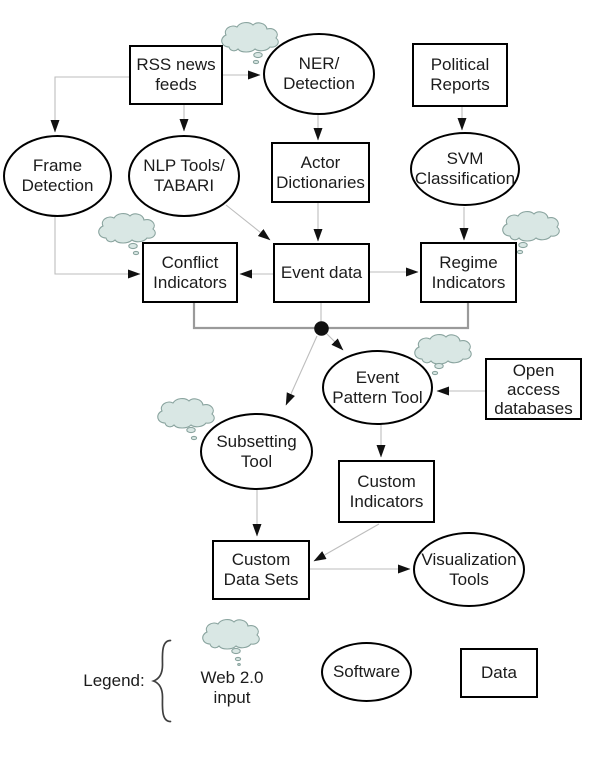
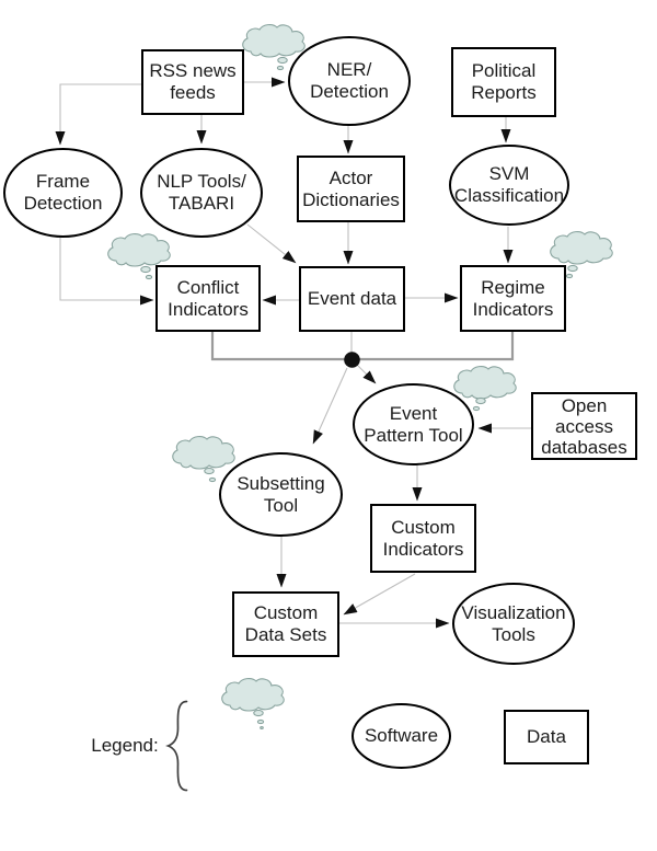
  RSS news
  feeds
  NER/
  Detection
  Political
  Reports
  Frame
  Detection
  NLP Tools/
  TABARI
  Actor
  Dictionaries
  SVM
  Classification
  Conflict
  Indicators
  Event data
  Regime
  Indicators
  Event
  Pattern Tool
  Open
  access
  databases
  Subsetting
  Tool
  Custom
  Indicators
  Custom
  Data Sets
  Visualization
  Tools
  Legend:
- Web 2.0
- input
  Software
  Data
